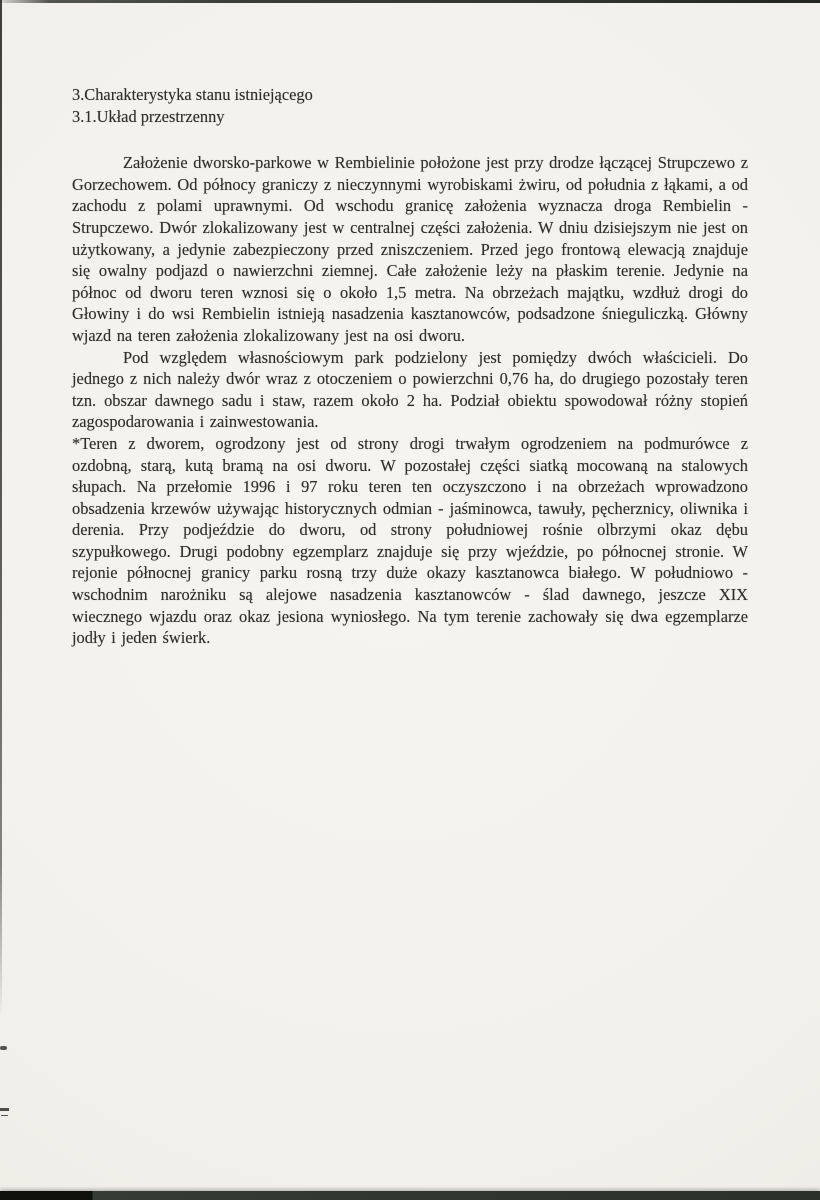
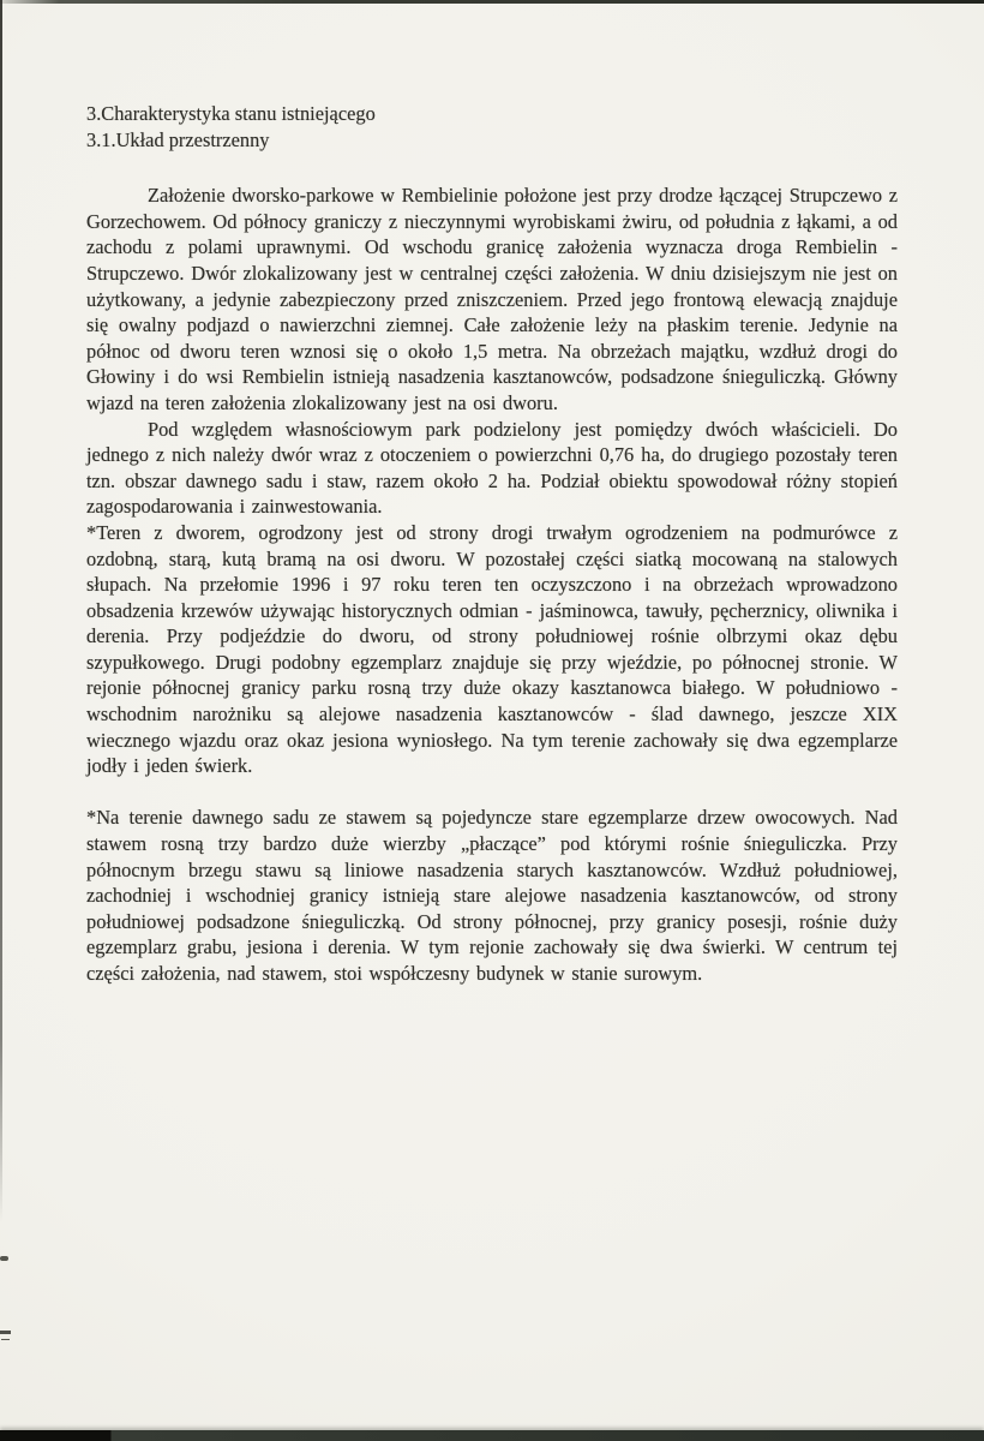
  3.Charakterystyka stanu istniejącego
  3.1.Układ przestrzenny
  Założenie dworsko-parkowe w Rembielinie położone jest przy drodze łączącej Strupczewo z Gorzechowem. Od północy graniczy z nieczynnymi wyrobiskami żwiru, od południa z łąkami, a od zachodu z polami uprawnymi. Od wschodu granicę założenia wyznacza droga Rembielin - Strupczewo. Dwór zlokalizowany jest w centralnej części założenia. W dniu dzisiejszym nie jest on użytkowany, a jedynie zabezpieczony przed zniszczeniem. Przed jego frontową elewacją znajduje się owalny podjazd o nawierzchni ziemnej. Całe założenie leży na płaskim terenie. Jedynie na północ od dworu teren wznosi się o około 1,5 metra. Na obrzeżach majątku, wzdłuż drogi do Głowiny i do wsi Rembielin istnieją nasadzenia kasztanowców, podsadzone śnieguliczką. Główny wjazd na teren założenia zlokalizowany jest na osi dworu.
  Pod względem własnościowym park podzielony jest pomiędzy dwóch właścicieli. Do jednego z nich należy dwór wraz z otoczeniem o powierzchni 0,76 ha, do drugiego pozostały teren tzn. obszar dawnego sadu i staw, razem około 2 ha. Podział obiektu spowodował różny stopień zagospodarowania i zainwestowania.
  *Teren z dworem, ogrodzony jest od strony drogi trwałym ogrodzeniem na podmurówce z ozdobną, starą, kutą bramą na osi dworu. W pozostałej części siatką mocowaną na stalowych słupach. Na przełomie 1996 i 97 roku teren ten oczyszczono i na obrzeżach wprowadzono obsadzenia krzewów używając historycznych odmian - jaśminowca, tawuły, pęcherznicy, oliwnika i derenia. Przy podjeździe do dworu, od strony południowej rośnie olbrzymi okaz dębu szypułkowego. Drugi podobny egzemplarz znajduje się przy wjeździe, po północnej stronie. W rejonie północnej granicy parku rosną trzy duże okazy kasztanowca białego. W południowo - wschodnim narożniku są alejowe nasadzenia kasztanowców - ślad dawnego, jeszcze XIX wiecznego wjazdu oraz okaz jesiona wyniosłego. Na tym terenie zachowały się dwa egzemplarze jodły i jeden świerk.
+ *Na terenie dawnego sadu ze stawem są pojedyncze stare egzemplarze drzew owocowych. Nad stawem rosną trzy bardzo duże wierzby „płaczące” pod którymi rośnie śnieguliczka. Przy północnym brzegu stawu są liniowe nasadzenia starych kasztanowców. Wzdłuż południowej, zachodniej i wschodniej granicy istnieją stare alejowe nasadzenia kasztanowców, od strony południowej podsadzone śnieguliczką. Od strony północnej, przy granicy posesji, rośnie duży egzemplarz grabu, jesiona i derenia. W tym rejonie zachowały się dwa świerki. W centrum tej części założenia, nad stawem, stoi współczesny budynek w stanie surowym.
